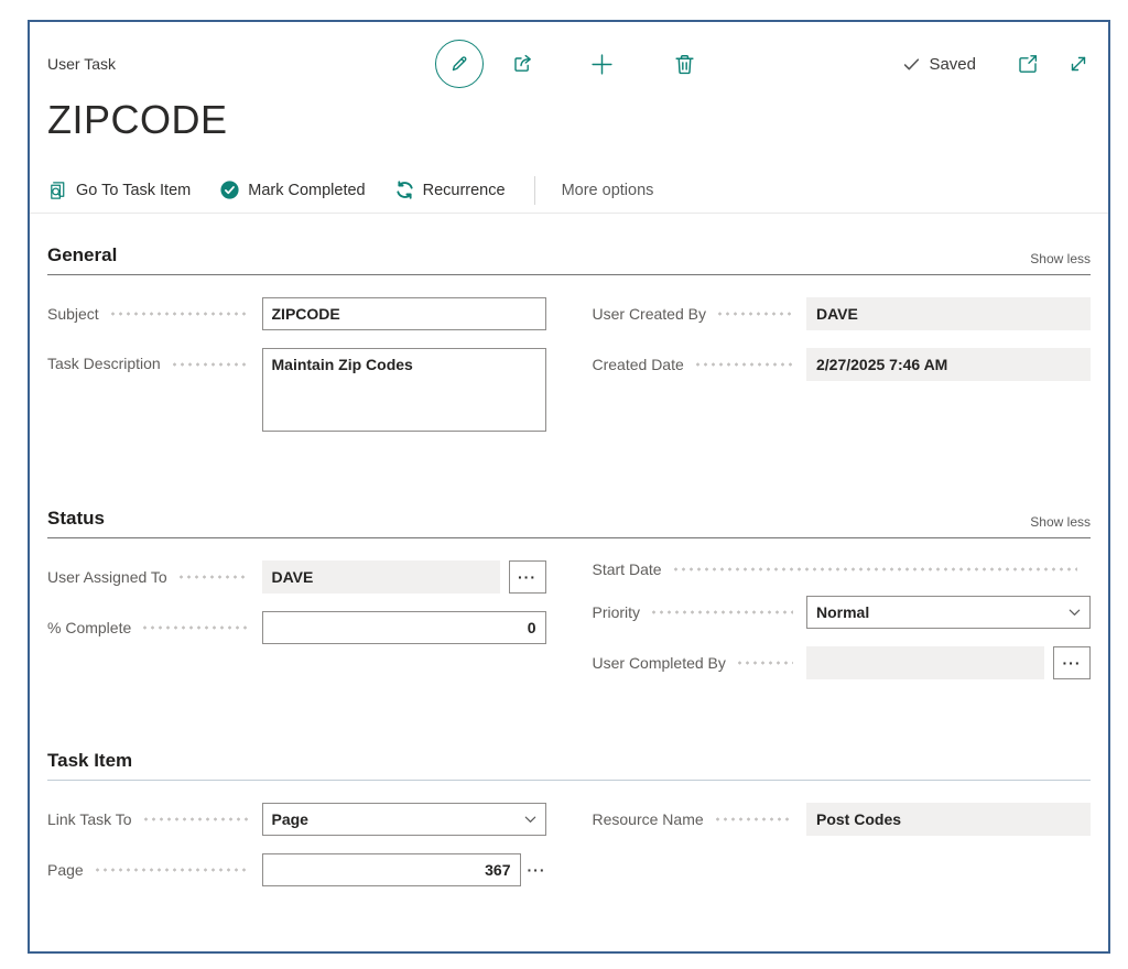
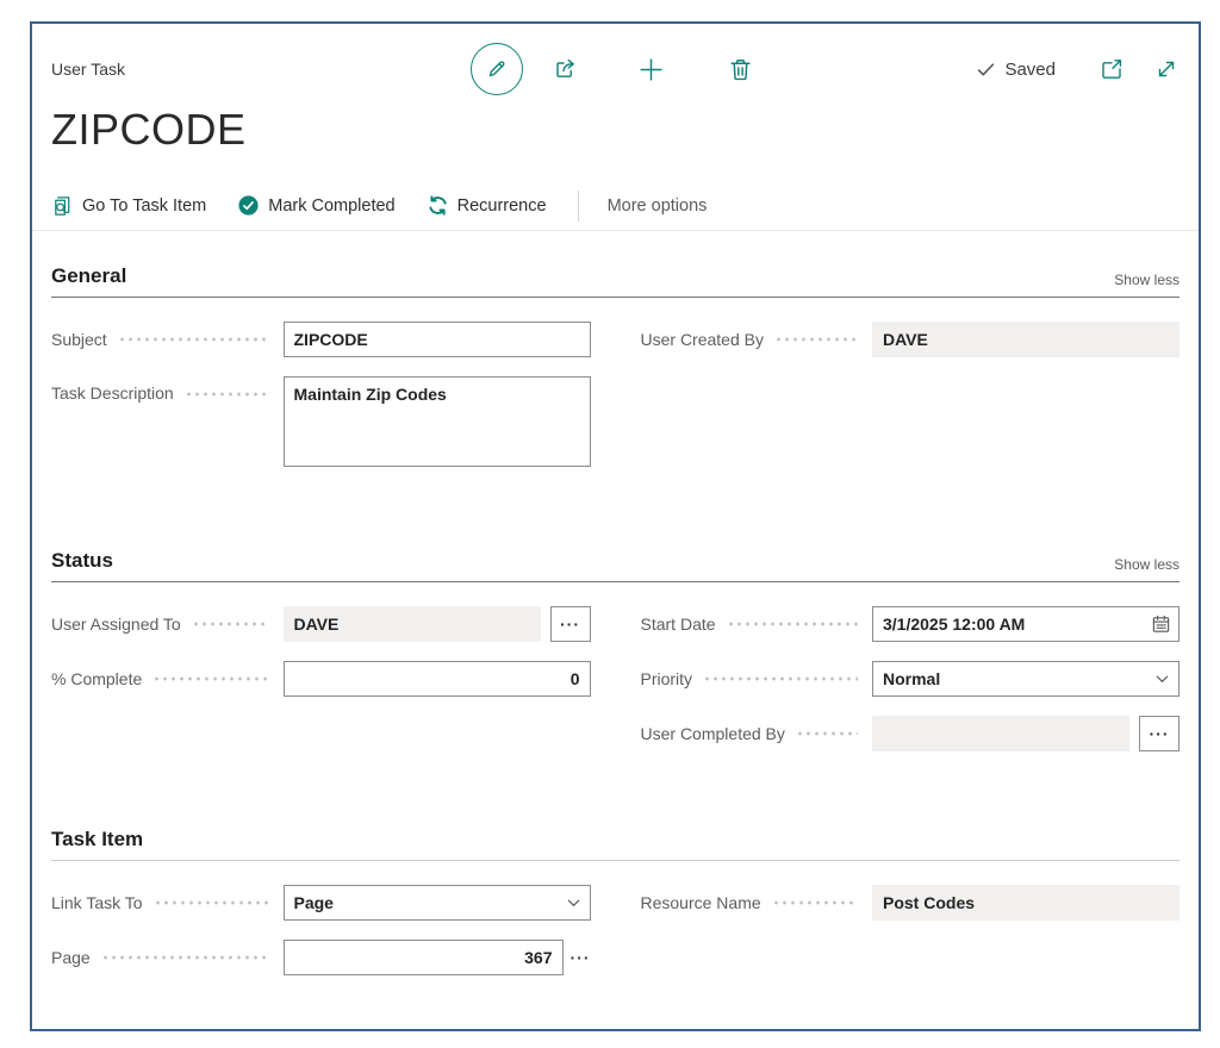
  User Task
  Saved
  ZIPCODE
  Go To Task Item
  Mark Completed
  Recurrence
  More options
  General
  Show less
  Subject
  ZIPCODE
  Task Description
  Maintain Zip Codes
  User Created By
  DAVE
- Created Date
- 2/27/2025 7:46 AM
  Status
  Show less
  User Assigned To
  DAVE
  ···
  % Complete
  0
  Start Date
+ 3/1/2025 12:00 AM
  Priority
  Normal
  User Completed By
  ···
  Task Item
  Link Task To
  Page
  Page
  367
  ···
  Resource Name
  Post Codes
